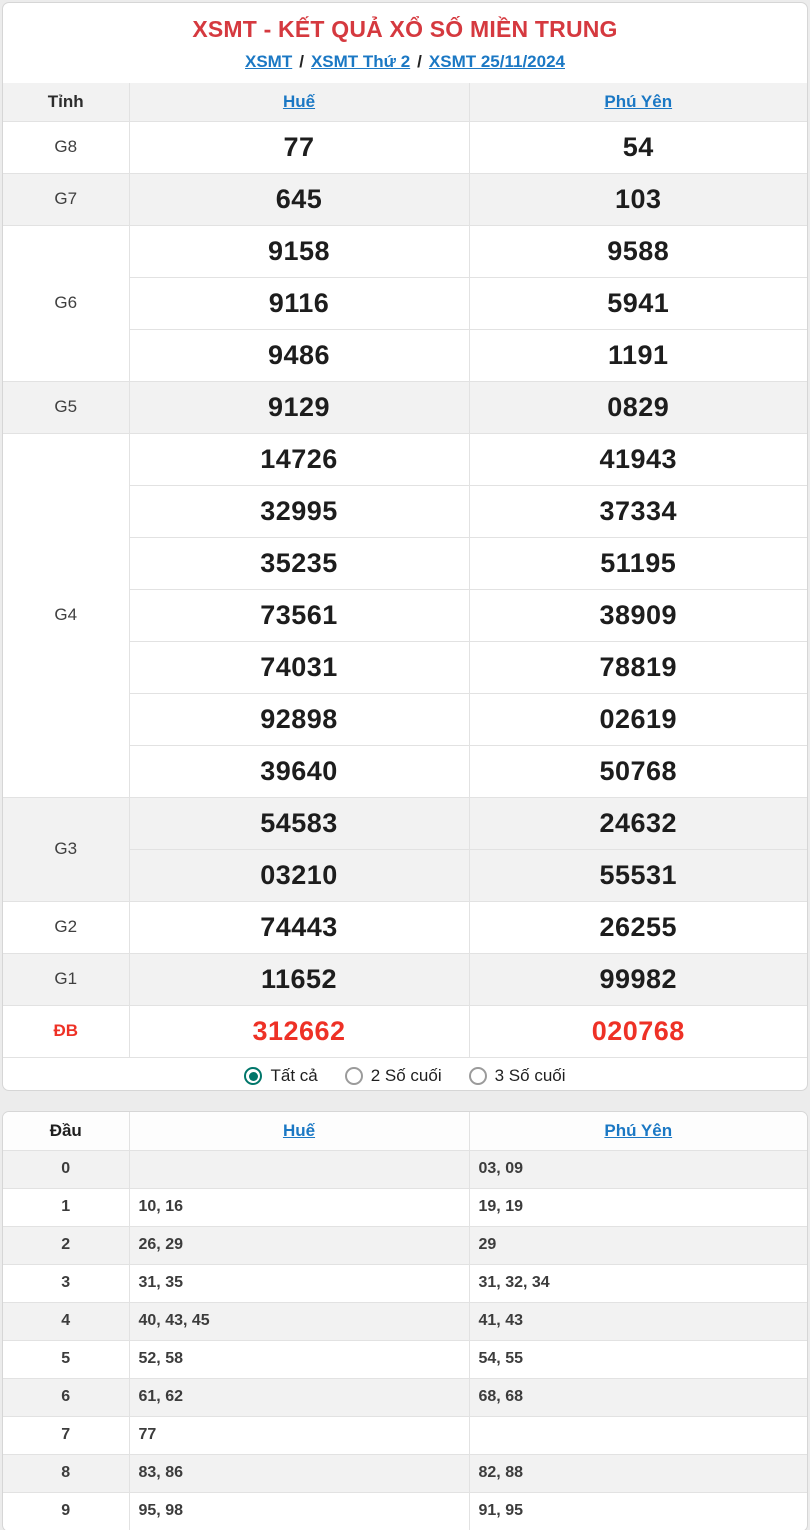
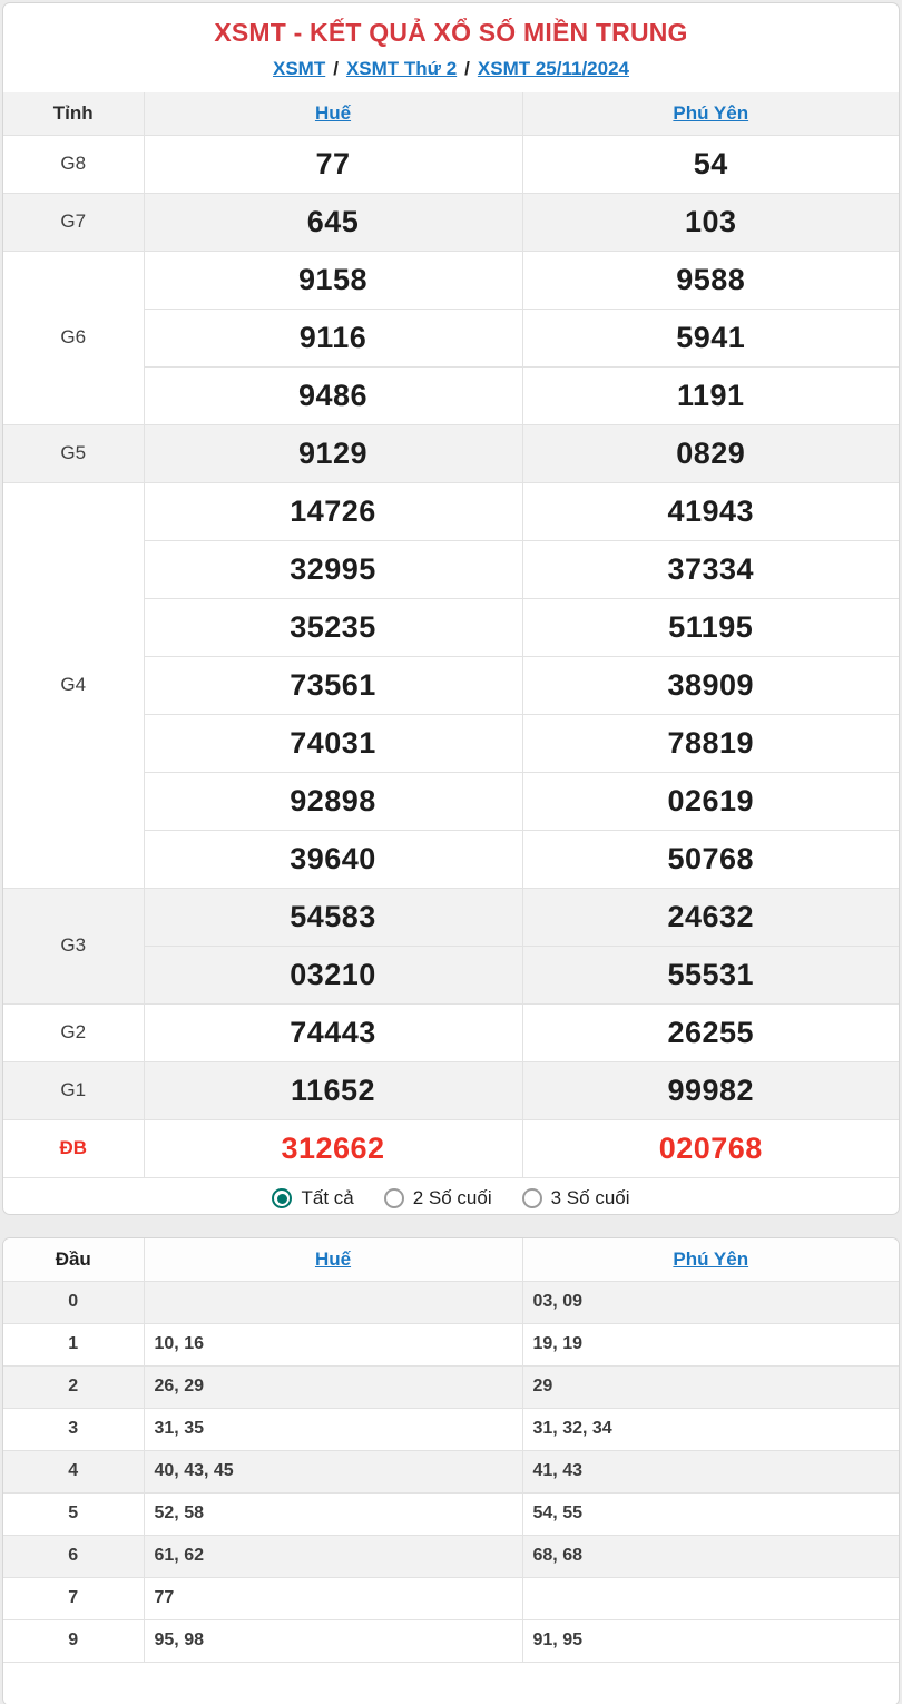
  XSMT - KẾT QUẢ XỔ SỐ MIỀN TRUNG
  XSMT / XSMT Thứ 2 / XSMT 25/11/2024
  Tỉnh	Huế	Phú Yên
  G8	77	54
  G7	645	103
  G6	9158	9588
  9116	5941
  9486	1191
  G5	9129	0829
  G4	14726	41943
  32995	37334
  35235	51195
  73561	38909
  74031	78819
  92898	02619
  39640	50768
  G3	54583	24632
  03210	55531
  G2	74443	26255
  G1	11652	99982
  ĐB	312662	020768
  Tất cả
  2 Số cuối
  3 Số cuối
  Đầu	Huế	Phú Yên
  0		03, 09
  1	10, 16	19, 19
  2	26, 29	29
  3	31, 35	31, 32, 34
  4	40, 43, 45	41, 43
  5	52, 58	54, 55
  6	61, 62	68, 68
  7	77
- 8	83, 86	82, 88
  9	95, 98	91, 95
